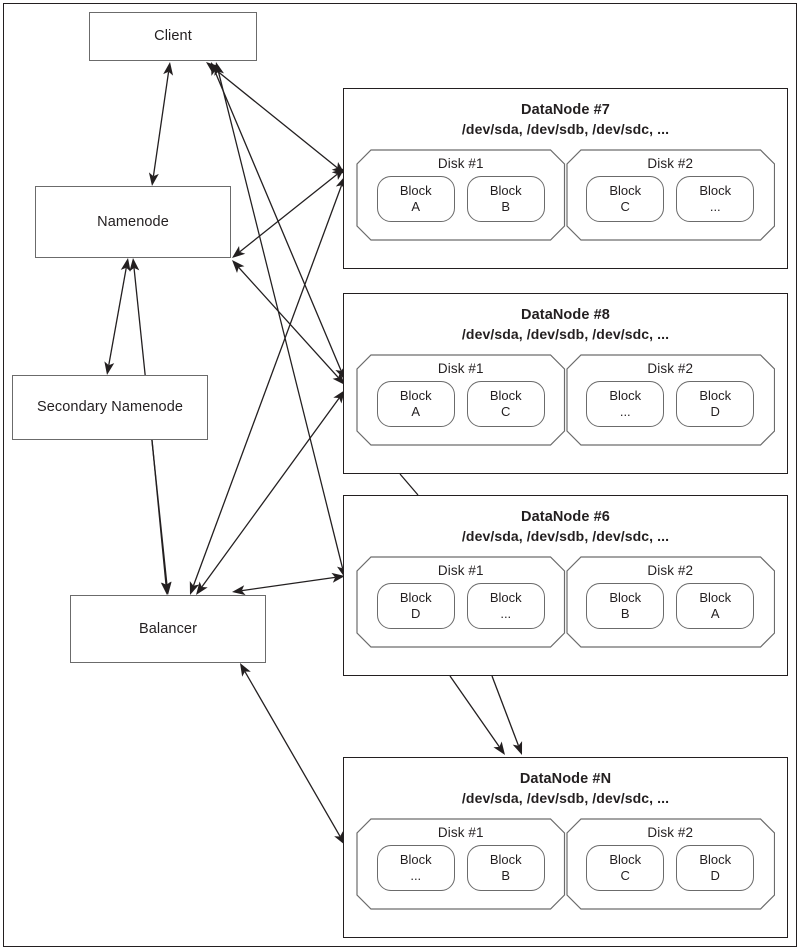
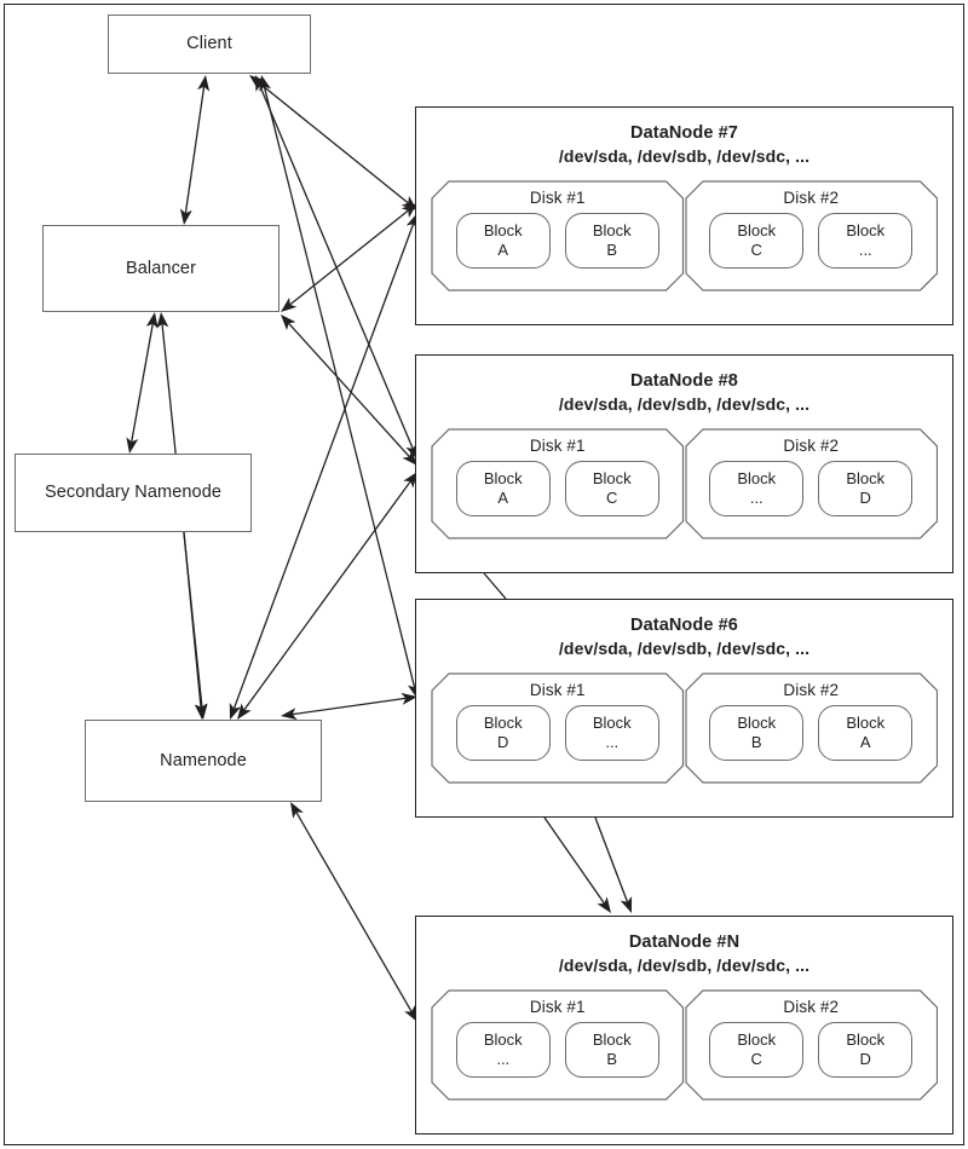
  Client
- Namenode
+ Balancer
  Secondary Namenode
- Balancer
+ Namenode
  DataNode #7
  /dev/sda, /dev/sdb, /dev/sdc, ...
  Disk #1
  Block
  A
  Block
  B
  Disk #2
  Block
  C
  Block
  ...
  DataNode #8
  /dev/sda, /dev/sdb, /dev/sdc, ...
  Disk #1
  Block
  A
  Block
  C
  Disk #2
  Block
  ...
  Block
  D
  DataNode #6
  /dev/sda, /dev/sdb, /dev/sdc, ...
  Disk #1
  Block
  D
  Block
  ...
  Disk #2
  Block
  B
  Block
  A
  DataNode #N
  /dev/sda, /dev/sdb, /dev/sdc, ...
  Disk #1
  Block
  ...
  Block
  B
  Disk #2
  Block
  C
  Block
  D
